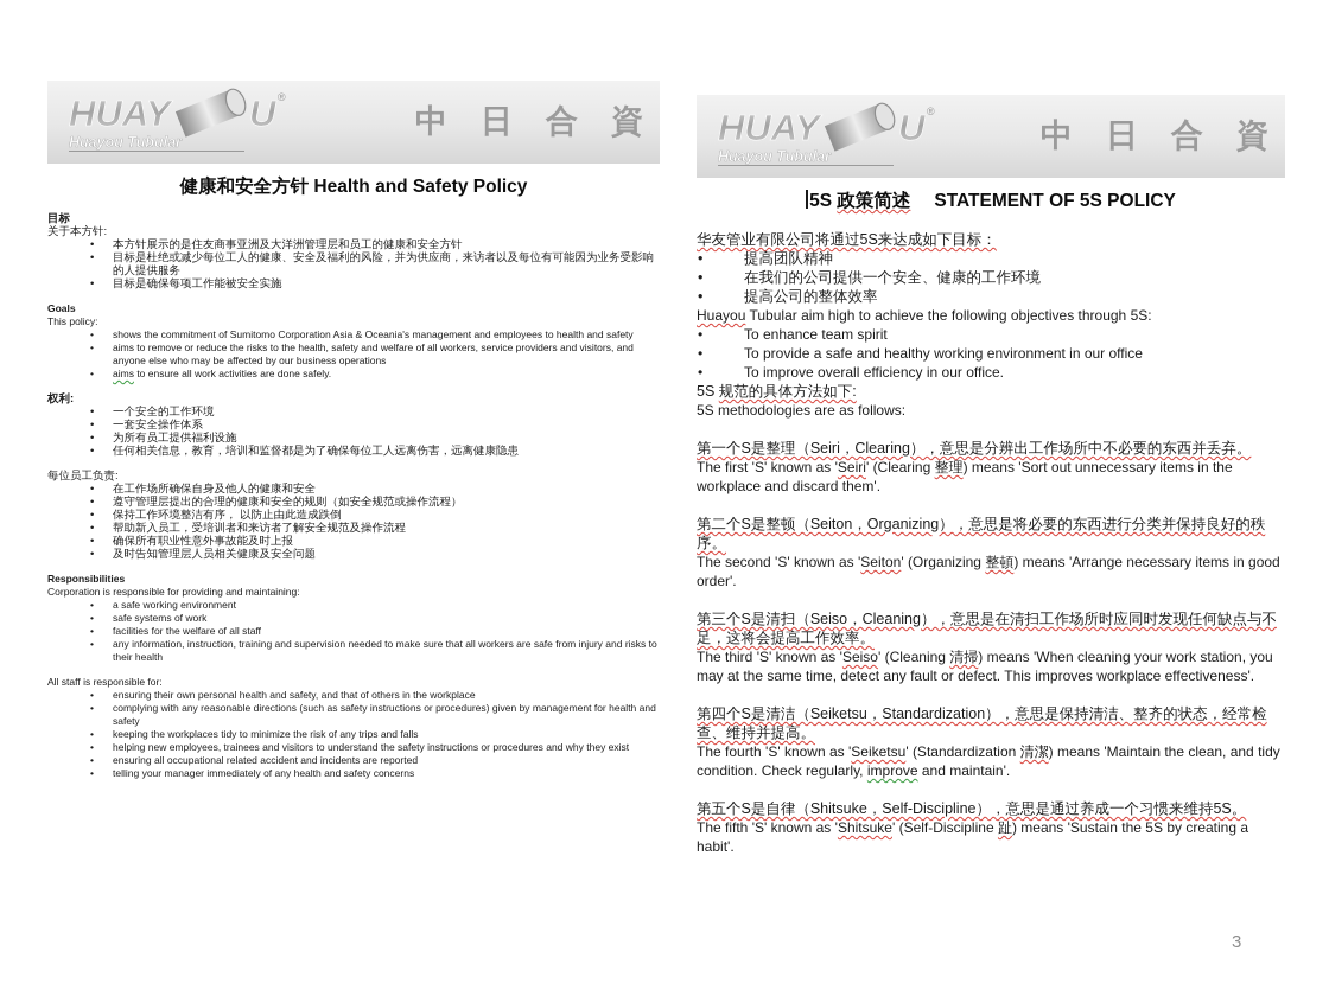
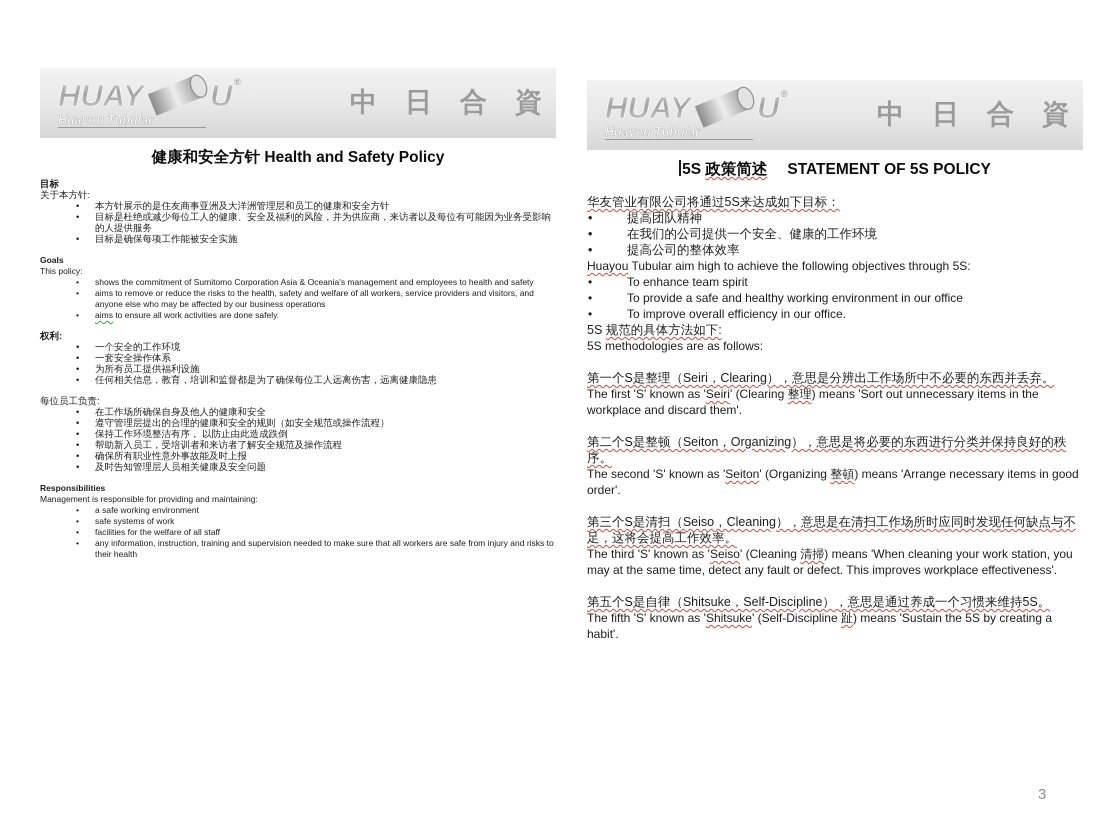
  HUAY
  U
  ®
  Huayou Tubular
  中日合資
  健康和安全方针 Health and Safety Policy
  目标
  关于本方针:
  本方针展示的是住友商事亚洲及大洋洲管理层和员工的健康和安全方针
  目标是杜绝或减少每位工人的健康、安全及福利的风险，并为供应商，来访者以及每位有可能因为业务受影响的人提供服务
  目标是确保每项工作能被安全实施
  Goals
  This policy:
  shows the commitment of Sumitomo Corporation Asia & Oceania's management and employees to health and safety
  aims to remove or reduce the risks to the health, safety and welfare of all workers, service providers and visitors, and anyone else who may be affected by our business operations
  aims to ensure all work activities are done safely.
  权利:
  一个安全的工作环境
  一套安全操作体系
  为所有员工提供福利设施
  任何相关信息，教育，培训和监督都是为了确保每位工人远离伤害，远离健康隐患
  每位员工负责:
  在工作场所确保自身及他人的健康和安全
  遵守管理层提出的合理的健康和安全的规则（如安全规范或操作流程）
  保持工作环境整洁有序， 以防止由此造成跌倒
  帮助新入员工，受培训者和来访者了解安全规范及操作流程
  确保所有职业性意外事故能及时上报
  及时告知管理层人员相关健康及安全问题
  Responsibilities
- Corporation is responsible for providing and maintaining:
+ Management is responsible for providing and maintaining:
  a safe working environment
  safe systems of work
  facilities for the welfare of all staff
  any information, instruction, training and supervision needed to make sure that all workers are safe from injury and risks to their health
- All staff is responsible for:
- ensuring their own personal health and safety, and that of others in the workplace
- complying with any reasonable directions (such as safety instructions or procedures) given by management for health and safety
- keeping the workplaces tidy to minimize the risk of any trips and falls
- helping new employees, trainees and visitors to understand the safety instructions or procedures and why they exist
- ensuring all occupational related accident and incidents are reported
- telling your manager immediately of any health and safety concerns
  HUAY
  U
  ®
  Huayou Tubular
  中日合資
  5S 政策简述 STATEMENT OF 5S POLICY
  华友管业有限公司将通过5S来达成如下目标：
  提高团队精神
  在我们的公司提供一个安全、健康的工作环境
  提高公司的整体效率
  Huayou Tubular aim high to achieve the following objectives through 5S:
  To enhance team spirit
  To provide a safe and healthy working environment in our office
  To improve overall efficiency in our office.
  5S 规范的具体方法如下:
  5S methodologies are as follows:
  第一个S是整理（Seiri，Clearing），意思是分辨出工作场所中不必要的东西并丢弃。
  The first 'S' known as 'Seiri' (Clearing 整理) means 'Sort out unnecessary items in the workplace and discard them'.
  第二个S是整顿（Seiton，Organizing），意思是将必要的东西进行分类并保持良好的秩序。
  The second 'S' known as 'Seiton' (Organizing 整頓) means 'Arrange necessary items in good order'.
  第三个S是清扫（Seiso，Cleaning），意思是在清扫工作场所时应同时发现任何缺点与不足，这将会提高工作效率。
  The third 'S' known as 'Seiso' (Cleaning 清掃) means 'When cleaning your work station, you may at the same time, detect any fault or defect. This improves workplace effectiveness'.
- 第四个S是清洁（Seiketsu，Standardization），意思是保持清洁、整齐的状态，经常检查、维持并提高。
- The fourth 'S' known as 'Seiketsu' (Standardization 清潔) means 'Maintain the clean, and tidy condition. Check regularly, improve and maintain'.
  第五个S是自律（Shitsuke，Self-Discipline），意思是通过养成一个习惯来维持5S。
  The fifth 'S' known as 'Shitsuke' (Self-Discipline 趾) means 'Sustain the 5S by creating a habit'.
  3
